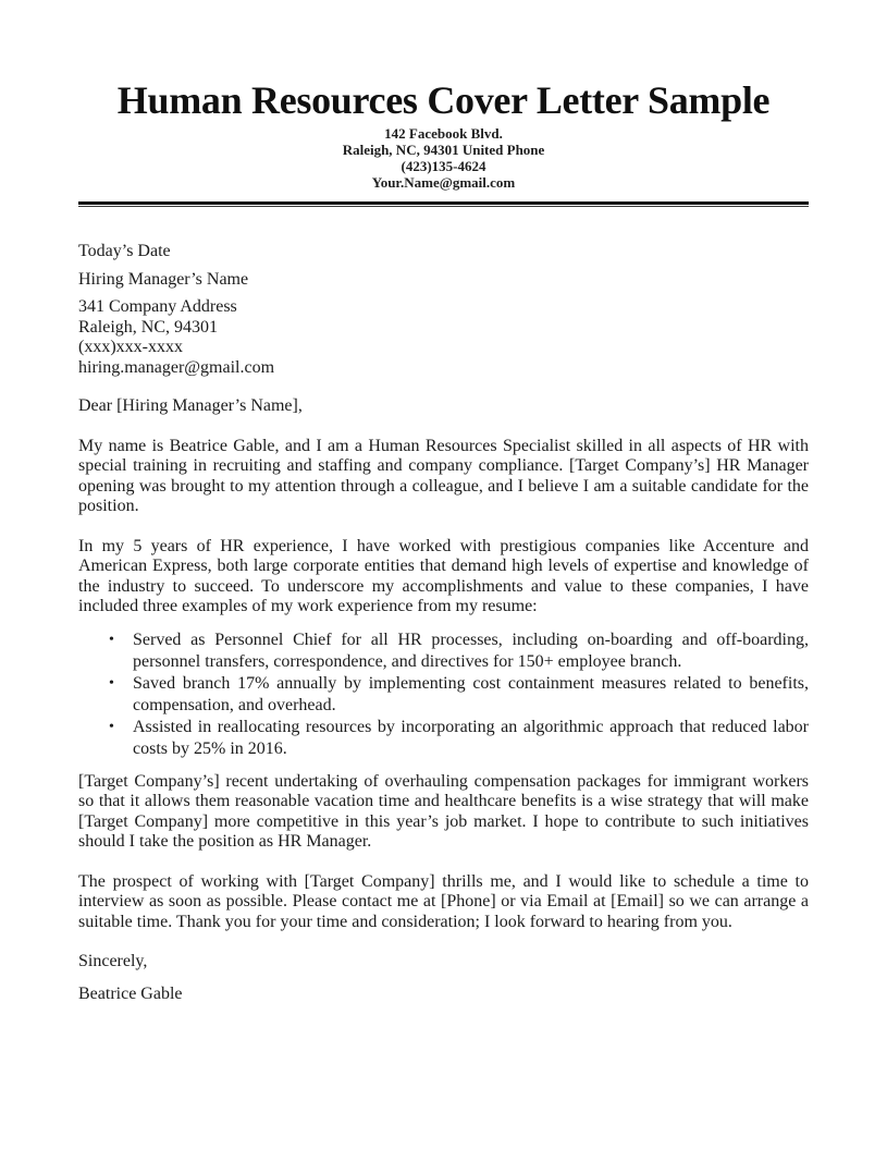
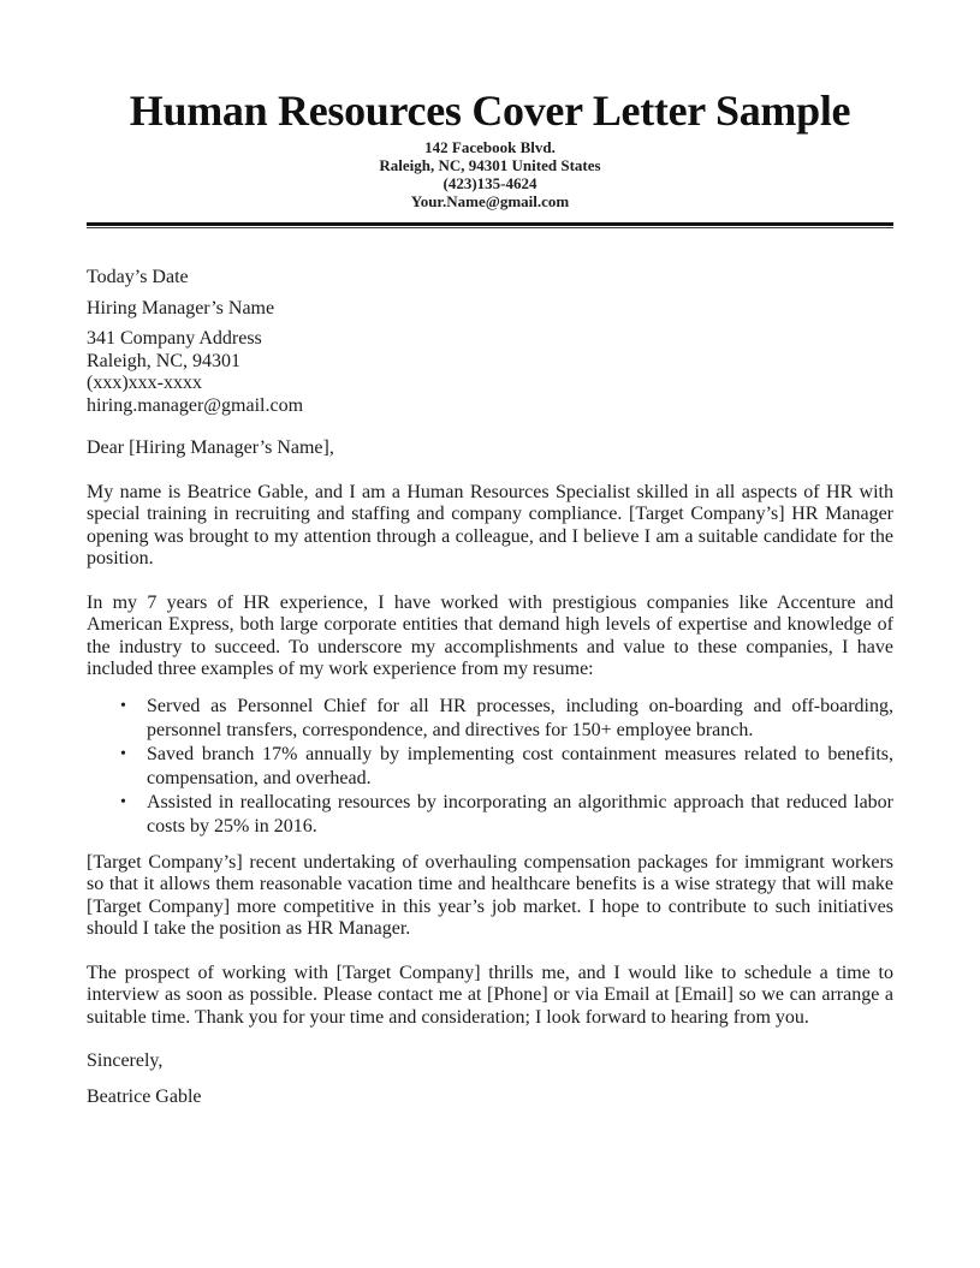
  Human Resources Cover Letter Sample
  142 Facebook Blvd.
- Raleigh, NC, 94301 United Phone
+ Raleigh, NC, 94301 United States
  (423)135-4624
  Your.Name@gmail.com
  Today’s Date
  Hiring Manager’s Name
  341 Company Address
  Raleigh, NC, 94301
  (xxx)xxx-xxxx
  hiring.manager@gmail.com
  Dear [Hiring Manager’s Name],
  My name is Beatrice Gable, and I am a Human Resources Specialist skilled in all aspects of HR with special training in recruiting and staffing and company compliance. [Target Company’s] HR Manager opening was brought to my attention through a colleague, and I believe I am a suitable candidate for the position.
- In my 5 years of HR experience, I have worked with prestigious companies like Accenture and American Express, both large corporate entities that demand high levels of expertise and knowledge of the industry to succeed. To underscore my accomplishments and value to these companies, I have included three examples of my work experience from my resume:
+ In my 7 years of HR experience, I have worked with prestigious companies like Accenture and American Express, both large corporate entities that demand high levels of expertise and knowledge of the industry to succeed. To underscore my accomplishments and value to these companies, I have included three examples of my work experience from my resume:
  Served as Personnel Chief for all HR processes, including on-boarding and off-boarding, personnel transfers, correspondence, and directives for 150+ employee branch.
  Saved branch 17% annually by implementing cost containment measures related to benefits, compensation, and overhead.
  Assisted in reallocating resources by incorporating an algorithmic approach that reduced labor costs by 25% in 2016.
  [Target Company’s] recent undertaking of overhauling compensation packages for immigrant workers so that it allows them reasonable vacation time and healthcare benefits is a wise strategy that will make [Target Company] more competitive in this year’s job market. I hope to contribute to such initiatives should I take the position as HR Manager.
  The prospect of working with [Target Company] thrills me, and I would like to schedule a time to interview as soon as possible. Please contact me at [Phone] or via Email at [Email] so we can arrange a suitable time. Thank you for your time and consideration; I look forward to hearing from you.
  Sincerely,
  Beatrice Gable
